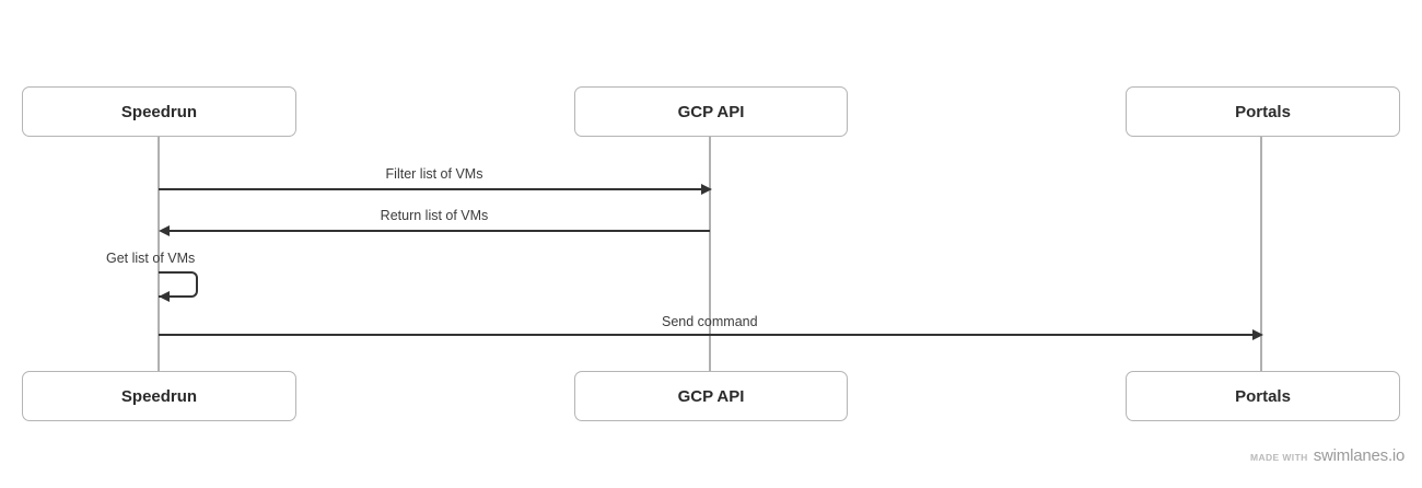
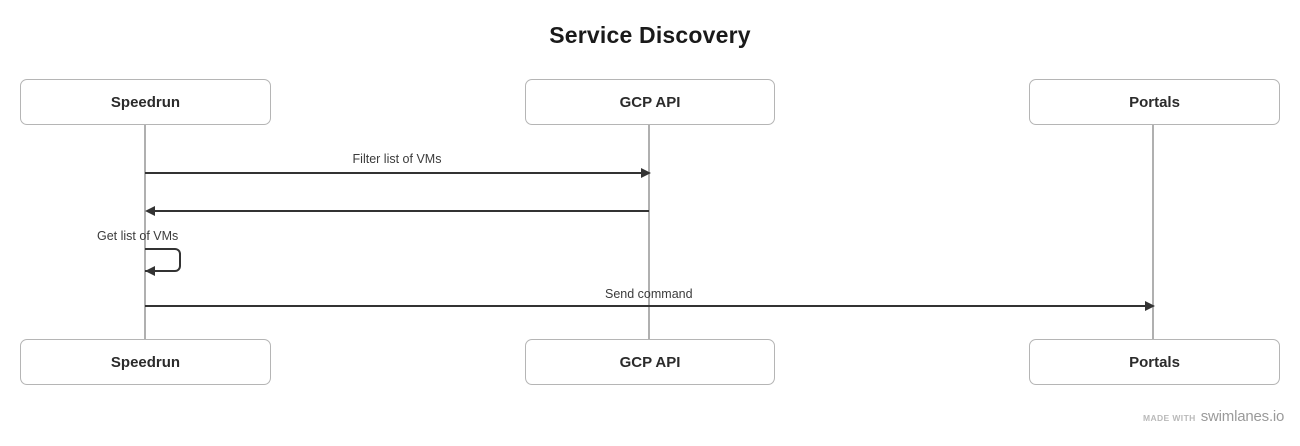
+ Service Discovery
  Speedrun
  GCP API
  Portals
  Filter list of VMs
- Return list of VMs
  Get list of VMs
  Send command
  Speedrun
  GCP API
  Portals
  MADE WITH
  swimlanes.io
